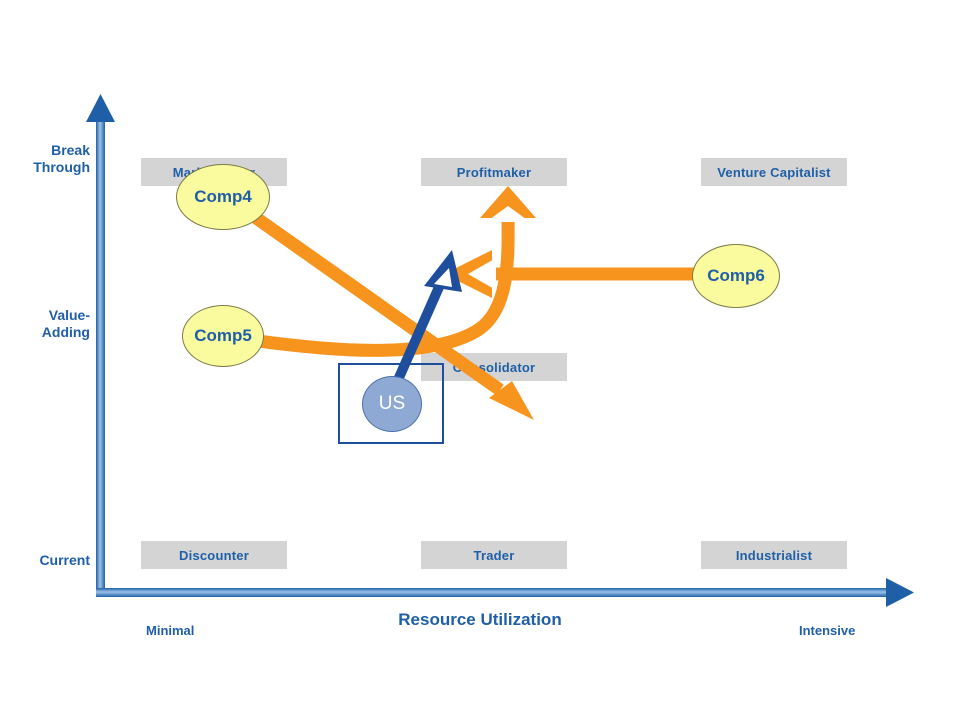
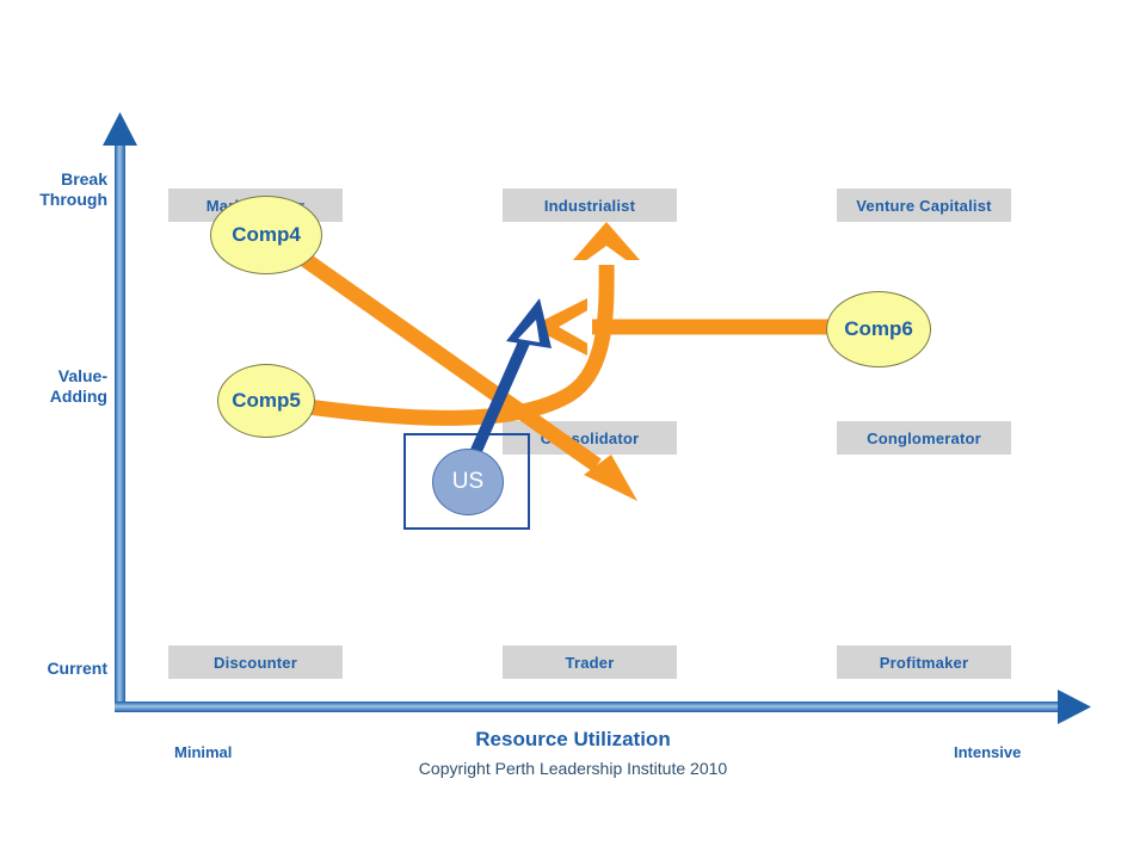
- Profitmaker
+ Industrialist
  Venture Capitalist
  solidator
+ Conglomerator
  Discounter
  Trader
- Industrialist
+ Profitmaker
  Comp4
  Comp5
  Comp6
  US
  Break
  Through
  Value-
  Adding
  Current
  Minimal
  Intensive
  Resource Utilization
+ Copyright Perth Leadership Institute 2010
